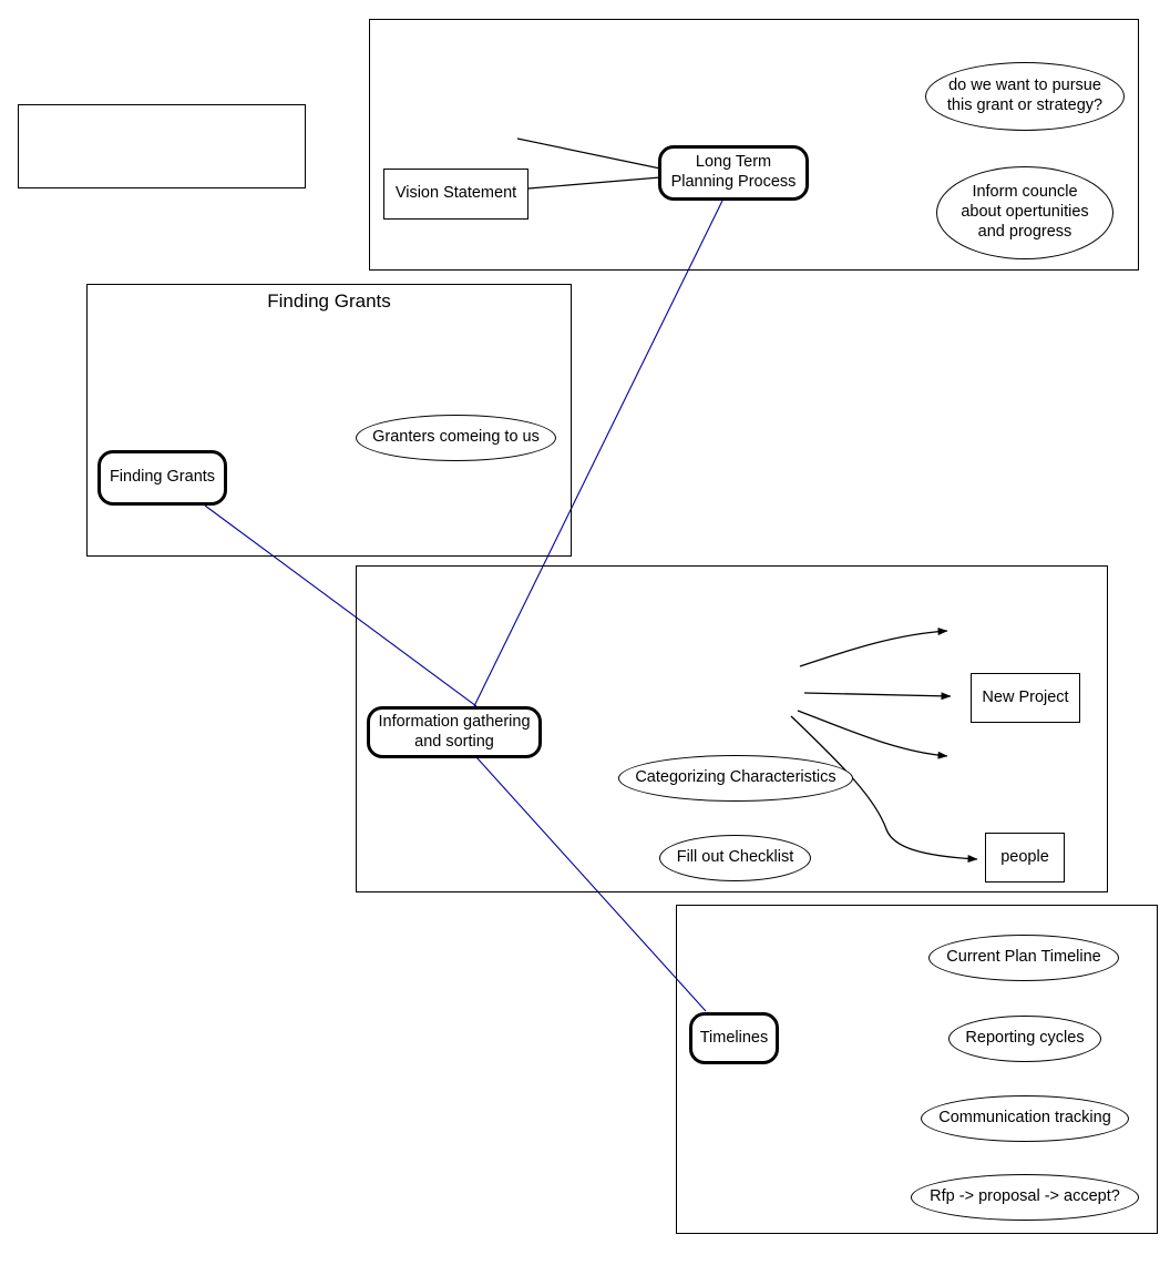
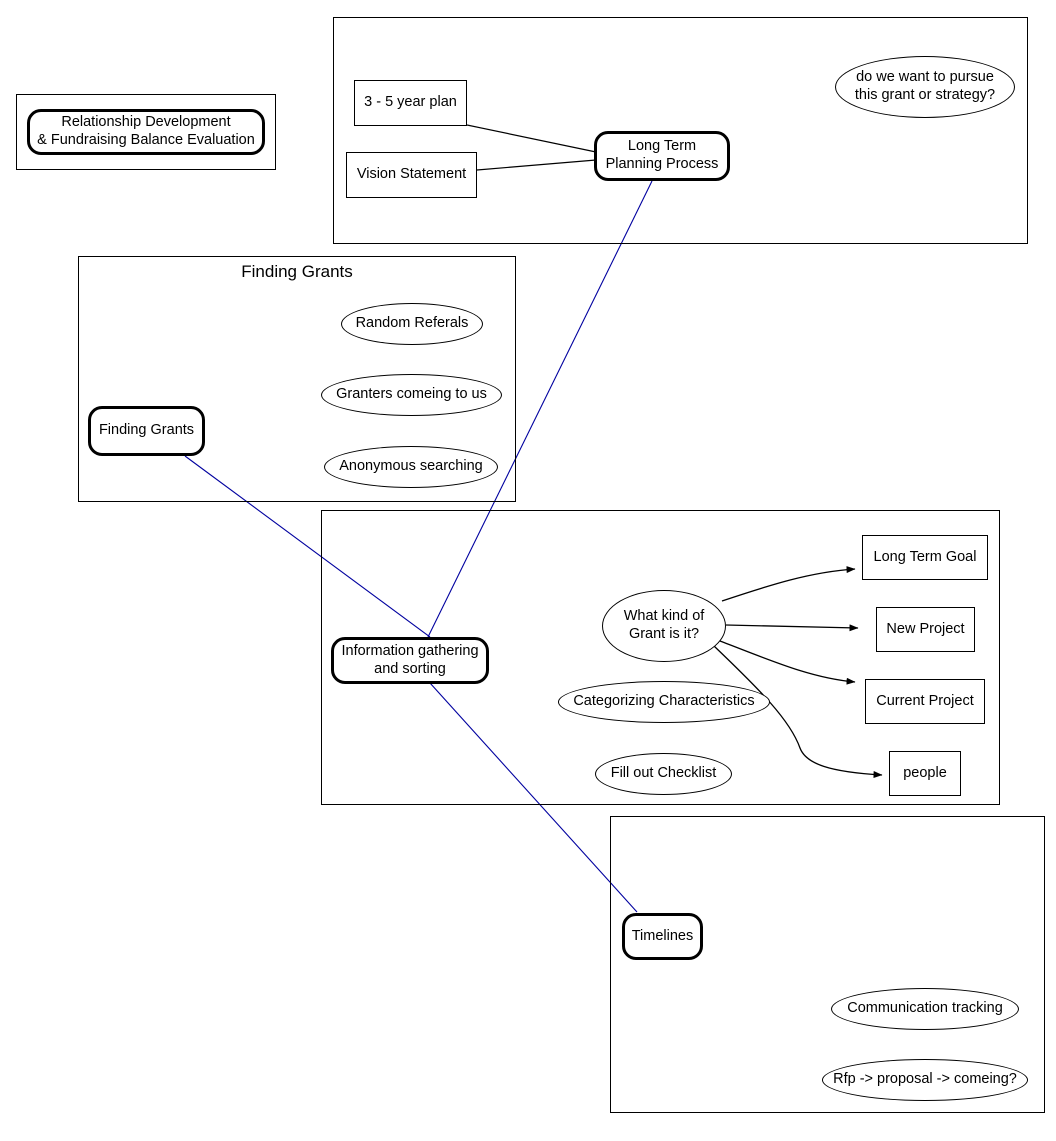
+ Relationship Development
+ & Fundraising Balance Evaluation
+ 3 - 5 year plan
  Vision Statement
  Long Term
  Planning Process
  do we want to pursue
  this grant or strategy?
- Inform councle
- about opertunities
- and progress
  Finding Grants
  Finding Grants
+ Random Referals
  Granters comeing to us
+ Anonymous searching
  Information gathering
  and sorting
+ What kind of
+ Grant is it?
+ Long Term Goal
  New Project
+ Current Project
  people
  Categorizing Characteristics
  Fill out Checklist
  Timelines
- Current Plan Timeline
- Reporting cycles
  Communication tracking
- Rfp -> proposal -> accept?
+ Rfp -> proposal -> comeing?
